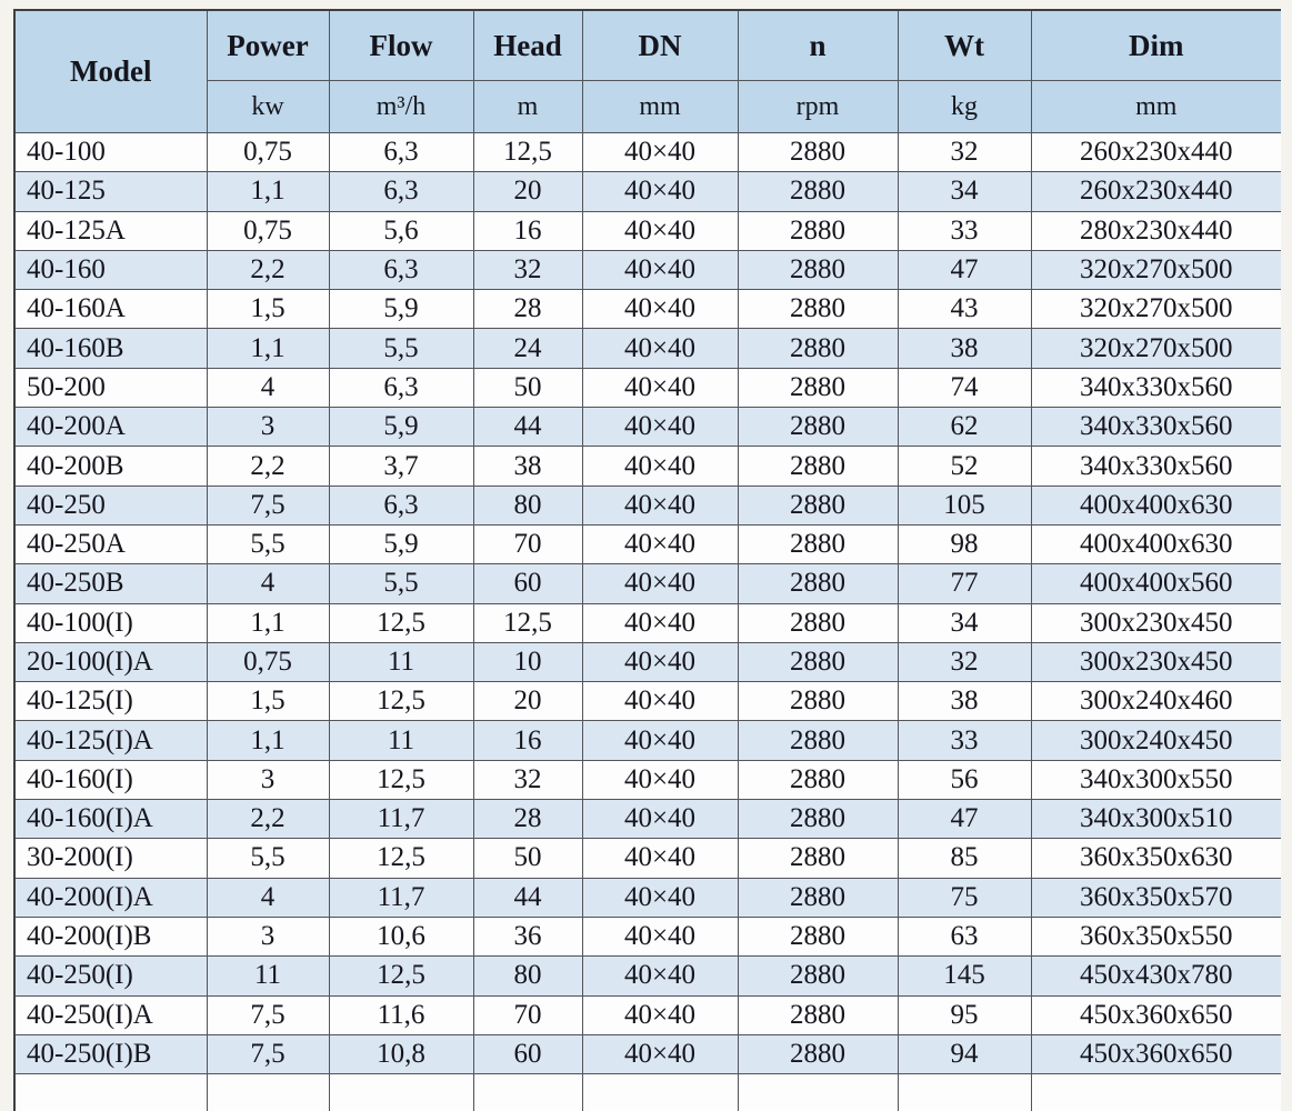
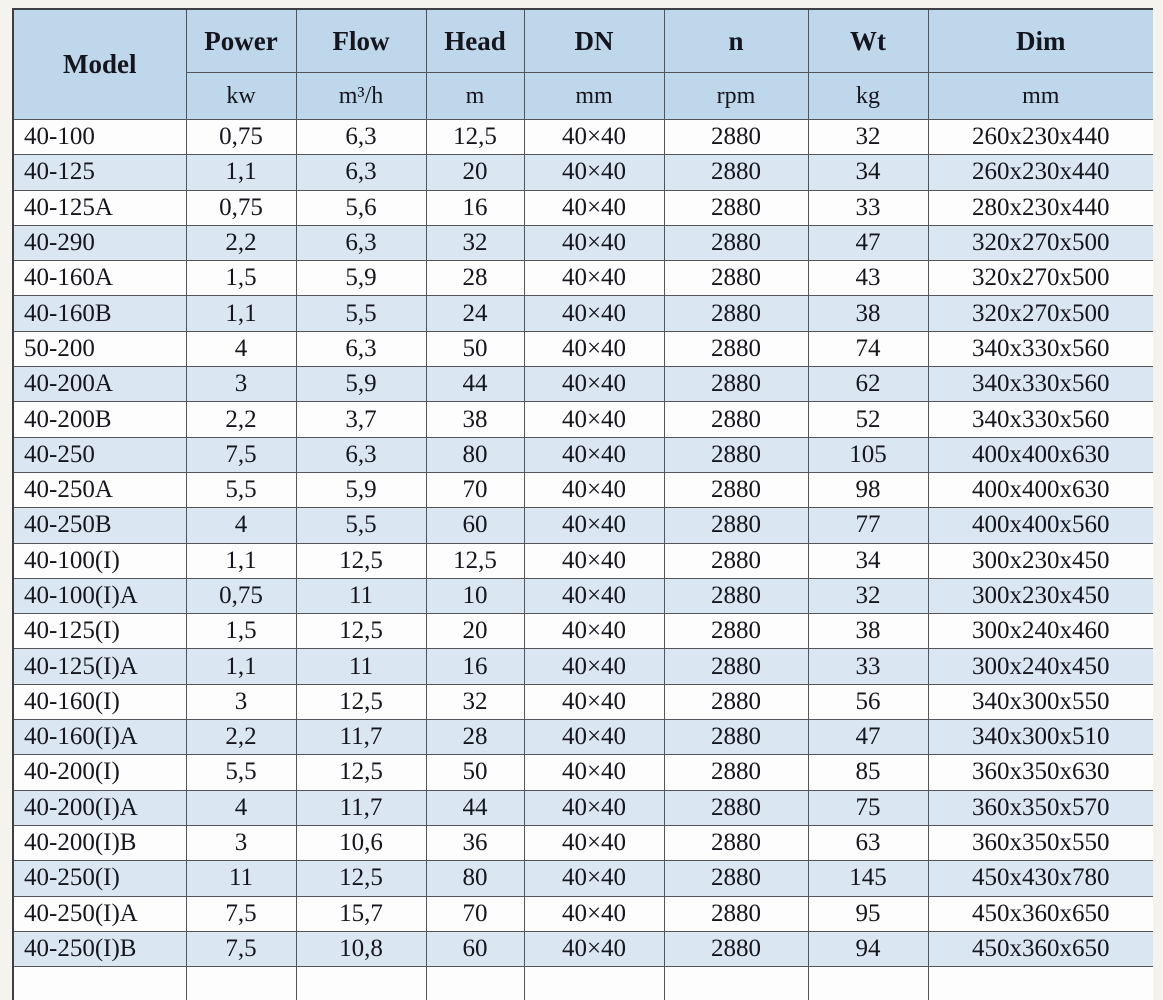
  Model	Power	Flow	Head	DN	n	Wt	Dim
  kw	m³/h	m	mm	rpm	kg	mm
  40-100	0,75	6,3	12,5	40×40	2880	32	260x230x440
  40-125	1,1	6,3	20	40×40	2880	34	260x230x440
  40-125A	0,75	5,6	16	40×40	2880	33	280x230x440
- 40-160	2,2	6,3	32	40×40	2880	47	320x270x500
+ 40-290	2,2	6,3	32	40×40	2880	47	320x270x500
  40-160A	1,5	5,9	28	40×40	2880	43	320x270x500
  40-160B	1,1	5,5	24	40×40	2880	38	320x270x500
  50-200	4	6,3	50	40×40	2880	74	340x330x560
  40-200A	3	5,9	44	40×40	2880	62	340x330x560
  40-200B	2,2	3,7	38	40×40	2880	52	340x330x560
  40-250	7,5	6,3	80	40×40	2880	105	400x400x630
  40-250A	5,5	5,9	70	40×40	2880	98	400x400x630
  40-250B	4	5,5	60	40×40	2880	77	400x400x560
  40-100(I)	1,1	12,5	12,5	40×40	2880	34	300x230x450
- 20-100(I)A	0,75	11	10	40×40	2880	32	300x230x450
+ 40-100(I)A	0,75	11	10	40×40	2880	32	300x230x450
  40-125(I)	1,5	12,5	20	40×40	2880	38	300x240x460
  40-125(I)A	1,1	11	16	40×40	2880	33	300x240x450
  40-160(I)	3	12,5	32	40×40	2880	56	340x300x550
  40-160(I)A	2,2	11,7	28	40×40	2880	47	340x300x510
- 30-200(I)	5,5	12,5	50	40×40	2880	85	360x350x630
+ 40-200(I)	5,5	12,5	50	40×40	2880	85	360x350x630
  40-200(I)A	4	11,7	44	40×40	2880	75	360x350x570
  40-200(I)B	3	10,6	36	40×40	2880	63	360x350x550
  40-250(I)	11	12,5	80	40×40	2880	145	450x430x780
- 40-250(I)A	7,5	11,6	70	40×40	2880	95	450x360x650
+ 40-250(I)A	7,5	15,7	70	40×40	2880	95	450x360x650
  40-250(I)B	7,5	10,8	60	40×40	2880	94	450x360x650
